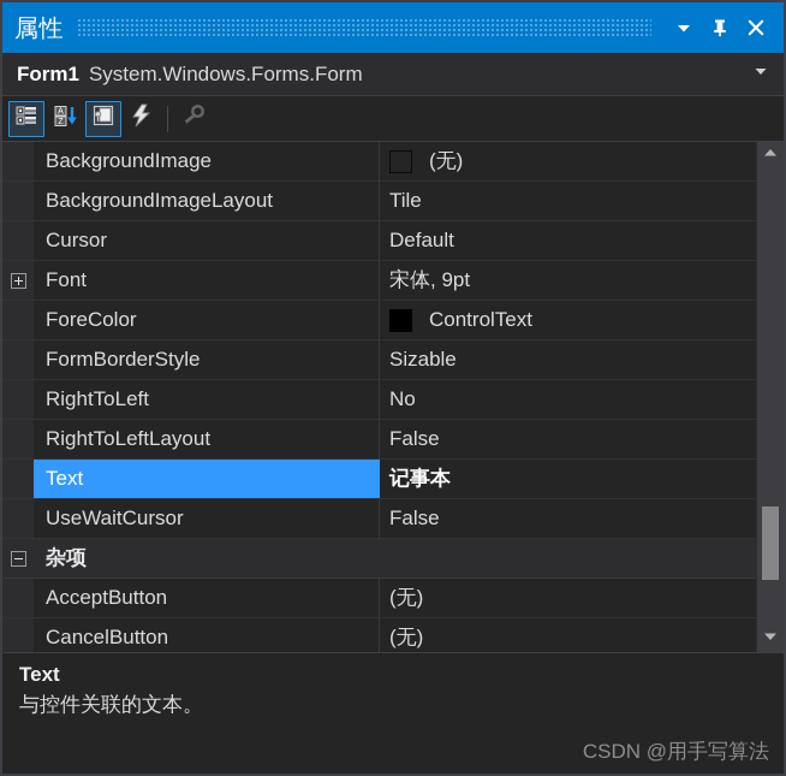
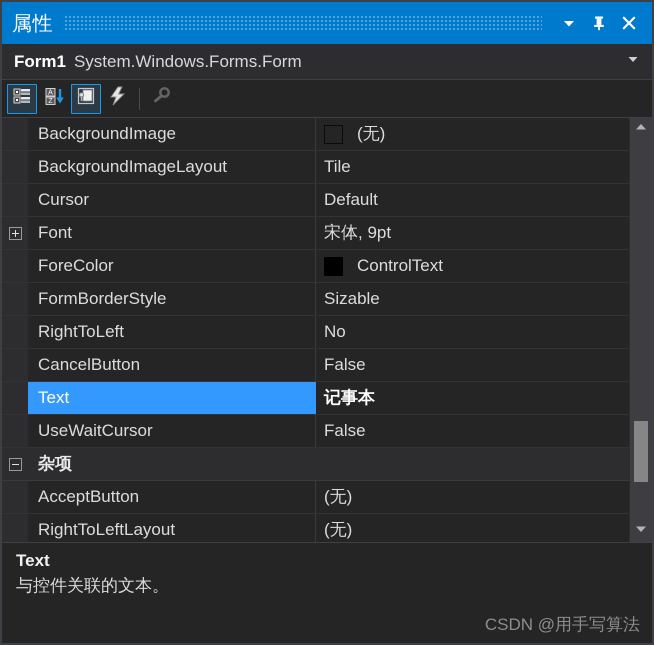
  属性
  Form1
  System.Windows.Forms.Form
  BackgroundImage
  (无)
  BackgroundImageLayout
  Tile
  Cursor
  Default
  Font
  宋体, 9pt
  ForeColor
  ControlText
  FormBorderStyle
  Sizable
  RightToLeft
  No
- RightToLeftLayout
+ CancelButton
  False
  Text
  记事本
  UseWaitCursor
  False
  杂项
  AcceptButton
  (无)
- CancelButton
+ RightToLeftLayout
  (无)
  Text
  与控件关联的文本。
  CSDN @用手写算法
